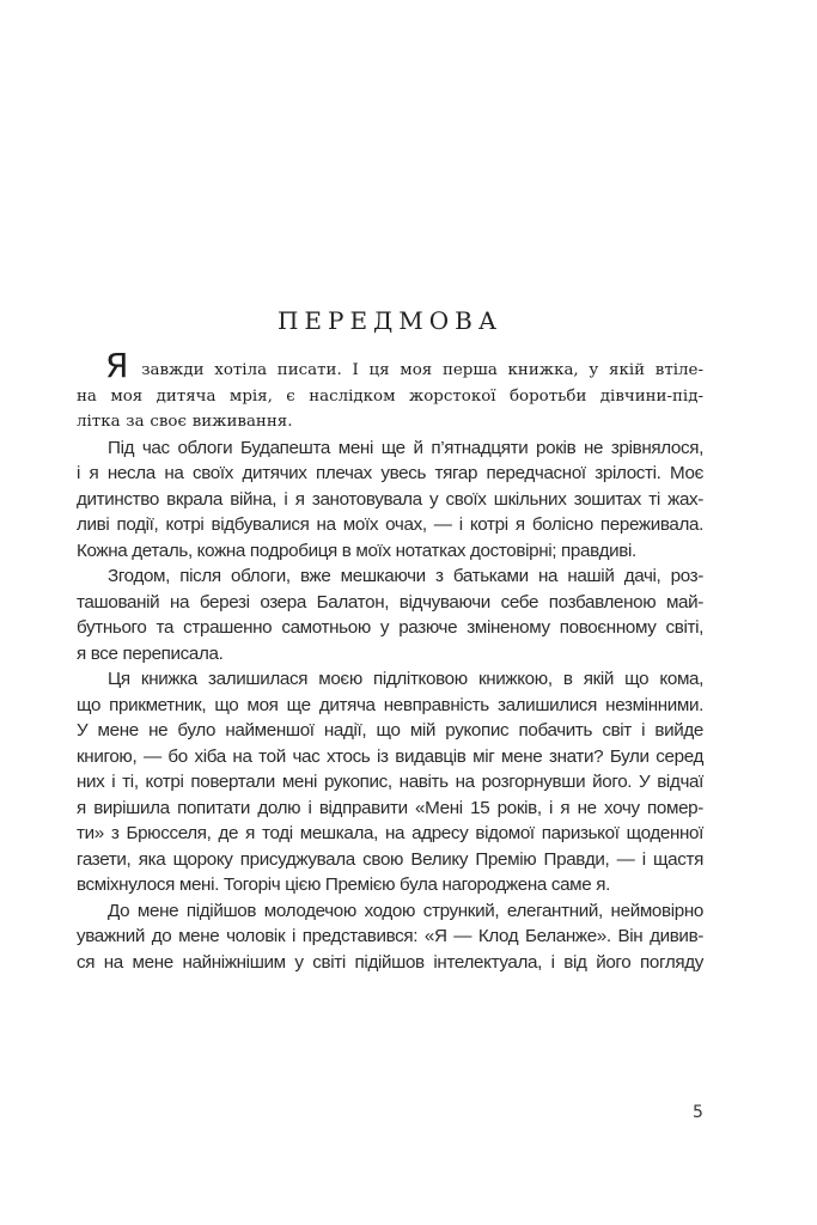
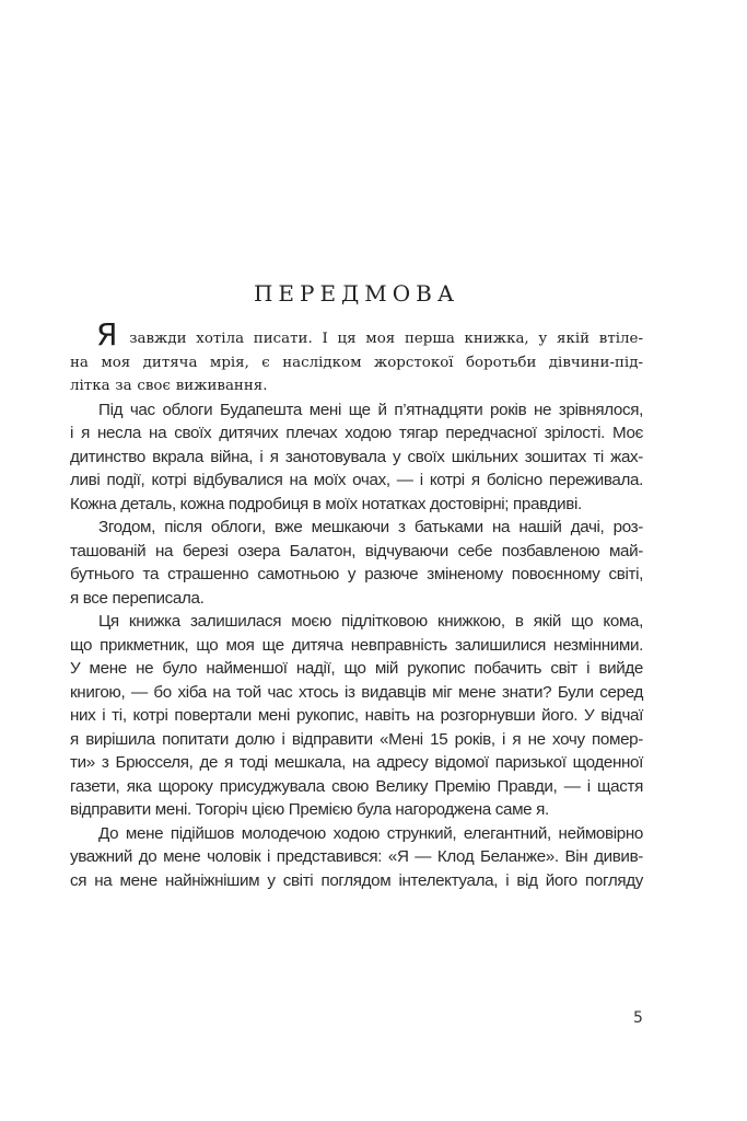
  ПЕРЕДМОВА
  Я завжди хотіла писати. І ця моя перша книжка, у якій втіле-
  на моя дитяча мрія, є наслідком жорстокої боротьби дівчини-під-
  літка за своє виживання.
  Під час облоги Будапешта мені ще й п’ятнадцяти років не зрівнялося,
- і я несла на своїх дитячих плечах увесь тягар передчасної зрілості. Моє
+ і я несла на своїх дитячих плечах ходою тягар передчасної зрілості. Моє
  дитинство вкрала війна, і я занотовувала у своїх шкільних зошитах ті жах-
  ливі події, котрі відбувалися на моїх очах, — і котрі я болісно переживала.
  Кожна деталь, кожна подробиця в моїх нотатках достовірні; правдиві.
  Згодом, після облоги, вже мешкаючи з батьками на нашій дачі, роз-
  ташованій на березі озера Балатон, відчуваючи себе позбавленою май-
  бутнього та страшенно самотньою у разюче зміненому повоєнному світі,
  я все переписала.
  Ця книжка залишилася моєю підлітковою книжкою, в якій що кома,
  що прикметник, що моя ще дитяча невправність залишилися незмінними.
  У мене не було найменшої надії, що мій рукопис побачить світ і вийде
  книгою, — бо хіба на той час хтось із видавців міг мене знати? Були серед
  них і ті, котрі повертали мені рукопис, навіть на розгорнувши його. У відчаї
  я вирішила попитати долю і відправити «Мені 15 років, і я не хочу помер-
  ти» з Брюсселя, де я тоді мешкала, на адресу відомої паризької щоденної
  газети, яка щороку присуджувала свою Велику Премію Правди, — і щастя
- всміхнулося мені. Тогоріч цією Премією була нагороджена саме я.
+ відправити мені. Тогоріч цією Премією була нагороджена саме я.
  До мене підійшов молодечою ходою стрункий, елегантний, неймовірно
  уважний до мене чоловік і представився: «Я — Клод Беланже». Він дивив-
- ся на мене найніжнішим у світі підійшов інтелектуала, і від його погляду
+ ся на мене найніжнішим у світі поглядом інтелектуала, і від його погляду
  5
